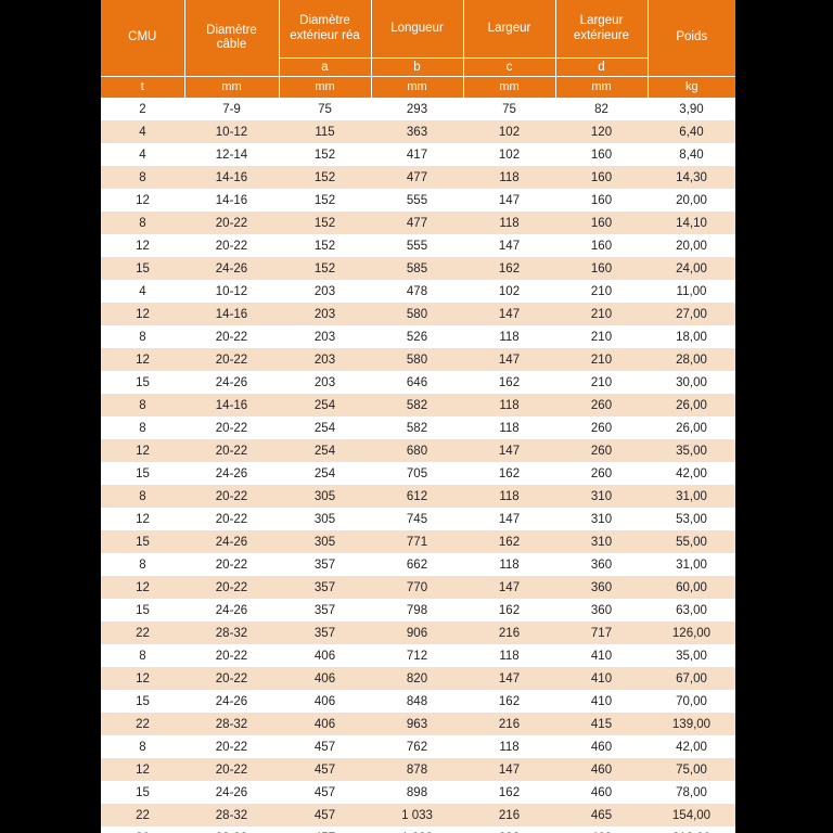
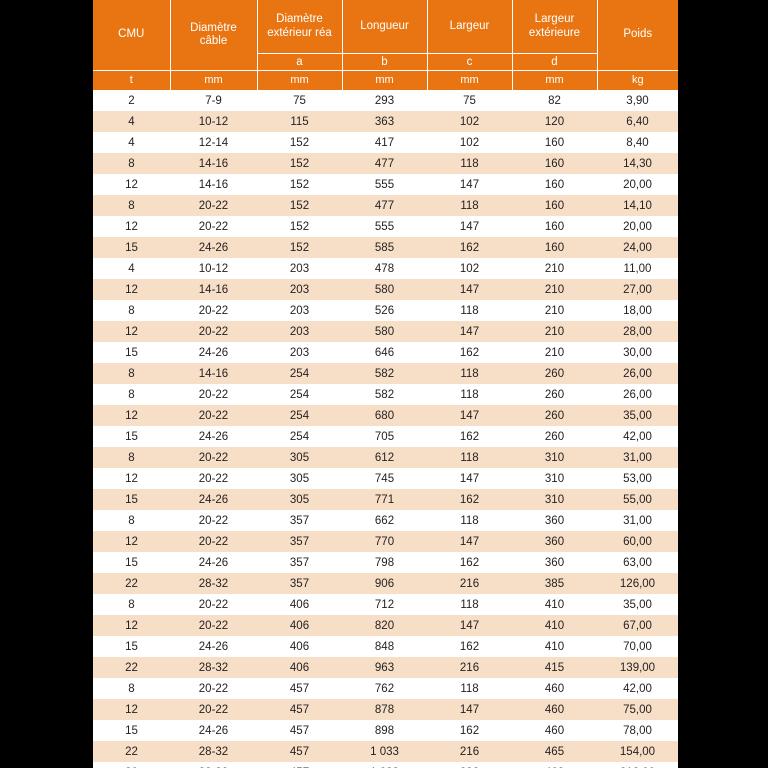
  CMU	Diamètre câble	Diamètre extérieur réa	Longueur	Largeur	Largeur extérieure	Poids
  a	b	c	d
  t	mm	mm	mm	mm	mm	kg
  2	7-9	75	293	75	82	3,90
  4	10-12	115	363	102	120	6,40
  4	12-14	152	417	102	160	8,40
  8	14-16	152	477	118	160	14,30
  12	14-16	152	555	147	160	20,00
  8	20-22	152	477	118	160	14,10
  12	20-22	152	555	147	160	20,00
  15	24-26	152	585	162	160	24,00
  4	10-12	203	478	102	210	11,00
  12	14-16	203	580	147	210	27,00
  8	20-22	203	526	118	210	18,00
  12	20-22	203	580	147	210	28,00
  15	24-26	203	646	162	210	30,00
  8	14-16	254	582	118	260	26,00
  8	20-22	254	582	118	260	26,00
  12	20-22	254	680	147	260	35,00
  15	24-26	254	705	162	260	42,00
  8	20-22	305	612	118	310	31,00
  12	20-22	305	745	147	310	53,00
  15	24-26	305	771	162	310	55,00
  8	20-22	357	662	118	360	31,00
  12	20-22	357	770	147	360	60,00
  15	24-26	357	798	162	360	63,00
- 22	28-32	357	906	216	717	126,00
+ 22	28-32	357	906	216	385	126,00
  8	20-22	406	712	118	410	35,00
  12	20-22	406	820	147	410	67,00
  15	24-26	406	848	162	410	70,00
  22	28-32	406	963	216	415	139,00
  8	20-22	457	762	118	460	42,00
  12	20-22	457	878	147	460	75,00
  15	24-26	457	898	162	460	78,00
  22	28-32	457	1 033	216	465	154,00
